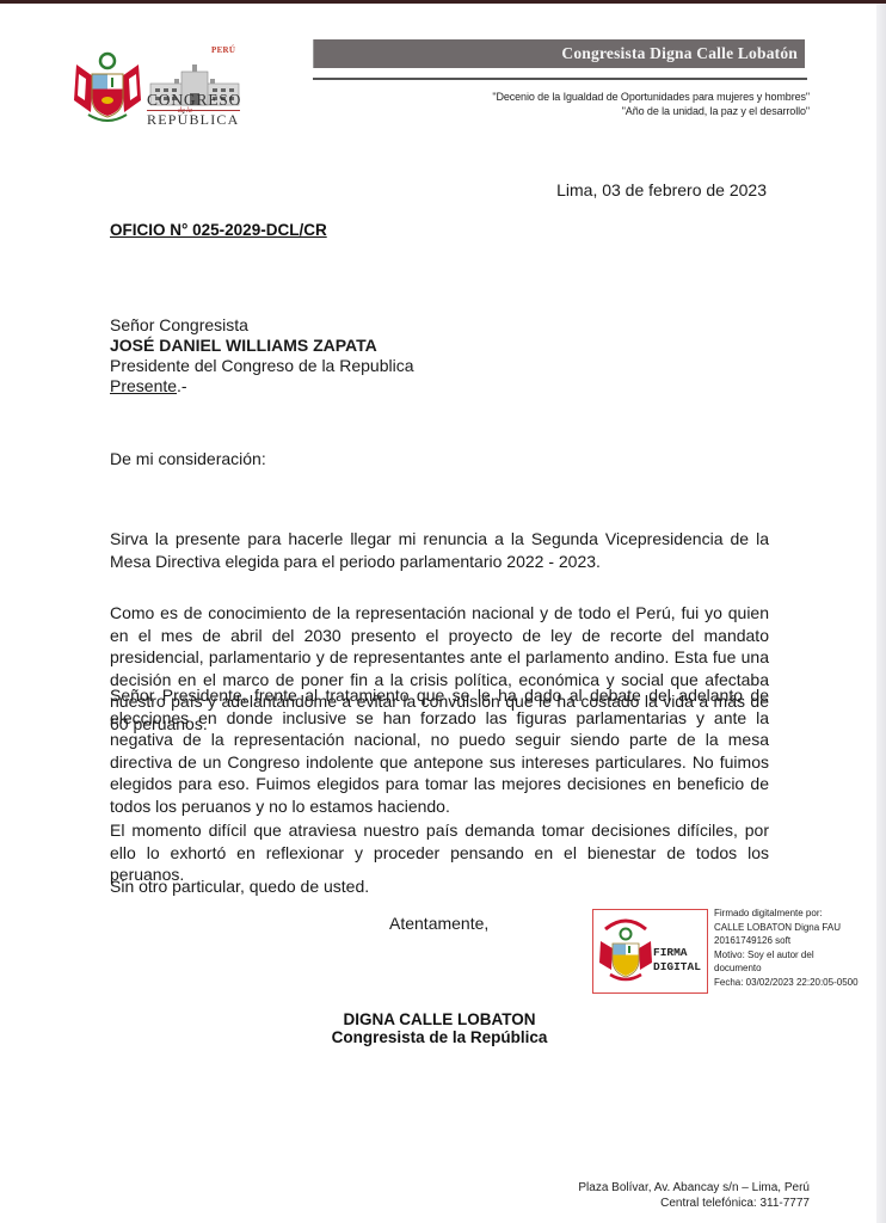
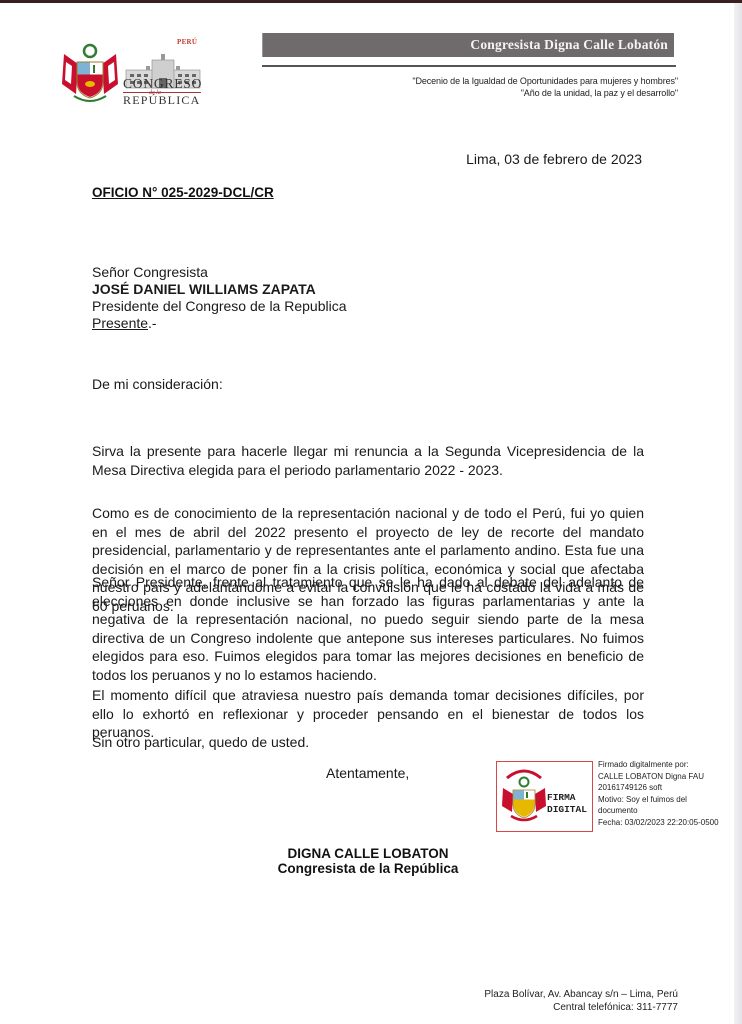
  PERÚ
  CONGRESO
  REPÚBLICA
  Congresista Digna Calle Lobatón
  "Decenio de la Igualdad de Oportunidades para mujeres y hombres"
  "Año de la unidad, la paz y el desarrollo"
  Lima, 03 de febrero de 2023
  OFICIO N° 025-2029-DCL/CR
  Señor Congresista
  JOSÉ DANIEL WILLIAMS ZAPATA
  Presidente del Congreso de la Republica
  Presente.-
  De mi consideración:
  Sirva la presente para hacerle llegar mi renuncia a la Segunda Vicepresidencia de la Mesa Directiva elegida para el periodo parlamentario 2022 - 2023.
- Como es de conocimiento de la representación nacional y de todo el Perú, fui yo quien en el mes de abril del 2030 presento el proyecto de ley de recorte del mandato presidencial, parlamentario y de representantes ante el parlamento andino. Esta fue una decisión en el marco de poner fin a la crisis política, económica y social que afectaba nuestro país y adelantándome a evitar la convulsión que le ha costado la vida a más de 60 peruanos.
+ Como es de conocimiento de la representación nacional y de todo el Perú, fui yo quien en el mes de abril del 2022 presento el proyecto de ley de recorte del mandato presidencial, parlamentario y de representantes ante el parlamento andino. Esta fue una decisión en el marco de poner fin a la crisis política, económica y social que afectaba nuestro país y adelantándome a evitar la convulsión que le ha costado la vida a más de 60 peruanos.
  Señor Presidente, frente al tratamiento que se le ha dado al debate del adelanto de elecciones en donde inclusive se han forzado las figuras parlamentarias y ante la negativa de la representación nacional, no puedo seguir siendo parte de la mesa directiva de un Congreso indolente que antepone sus intereses particulares. No fuimos elegidos para eso. Fuimos elegidos para tomar las mejores decisiones en beneficio de todos los peruanos y no lo estamos haciendo.
  El momento difícil que atraviesa nuestro país demanda tomar decisiones difíciles, por ello lo exhortó en reflexionar y proceder pensando en el bienestar de todos los peruanos.
  Sin otro particular, quedo de usted.
  Atentamente,
  FIRMA
  DIGITAL
  Firmado digitalmente por:
  CALLE LOBATON Digna FAU
  20161749126 soft
- Motivo: Soy el autor del
+ Motivo: Soy el fuimos del
  documento
  Fecha: 03/02/2023 22:20:05-0500
  DIGNA CALLE LOBATON
  Congresista de la República
  Plaza Bolívar, Av. Abancay s/n – Lima, Perú
  Central telefónica: 311-7777
